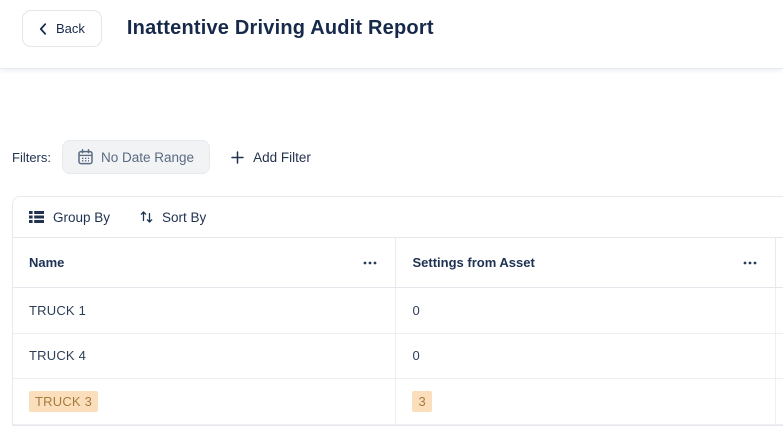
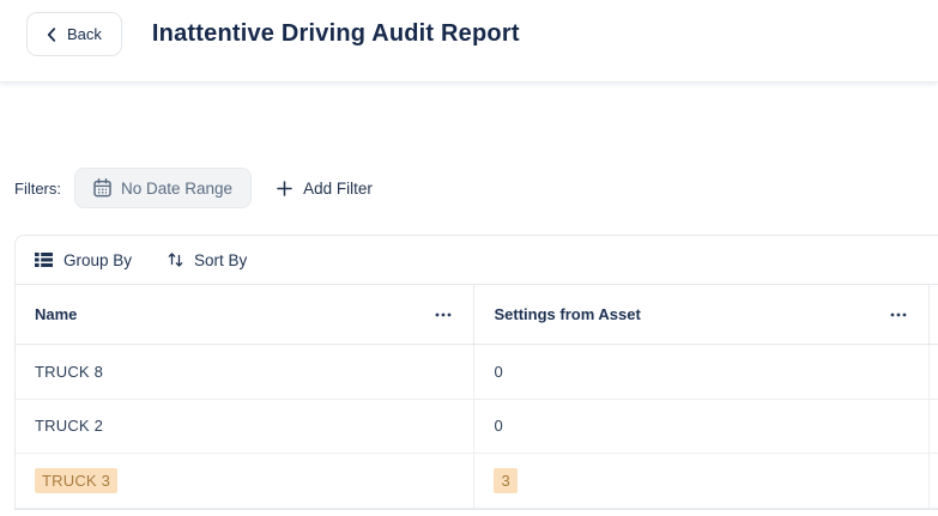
  Back
  Inattentive Driving Audit Report
  Filters:
  No Date Range
  Add Filter
  Group By
  Sort By
  Name
  Settings from Asset
- TRUCK 1
+ TRUCK 8
  0
- TRUCK 4
+ TRUCK 2
  0
  TRUCK 3
  3
